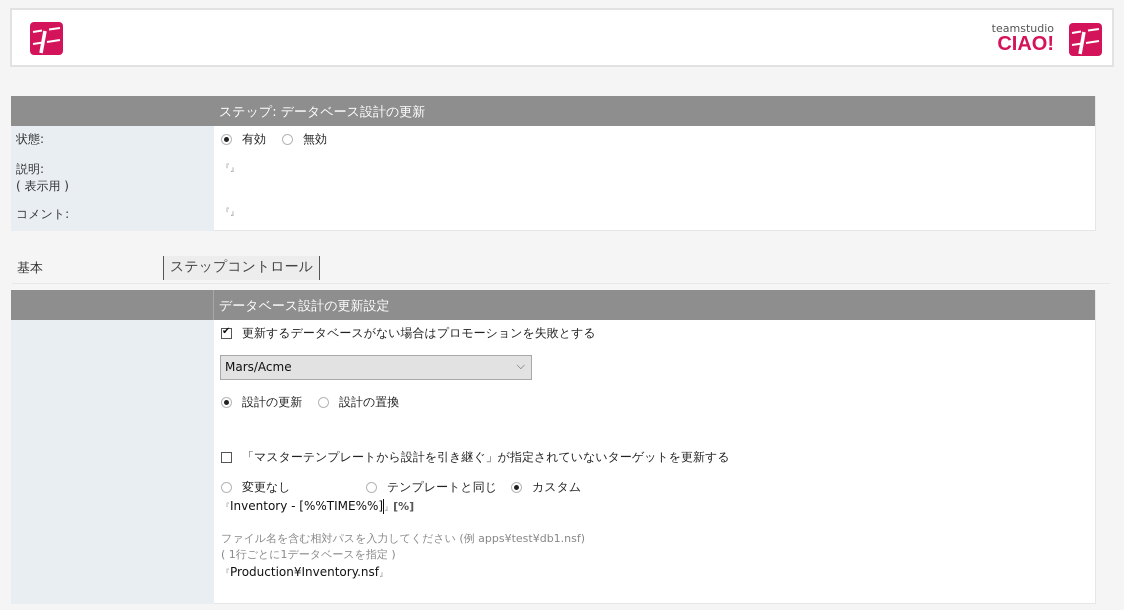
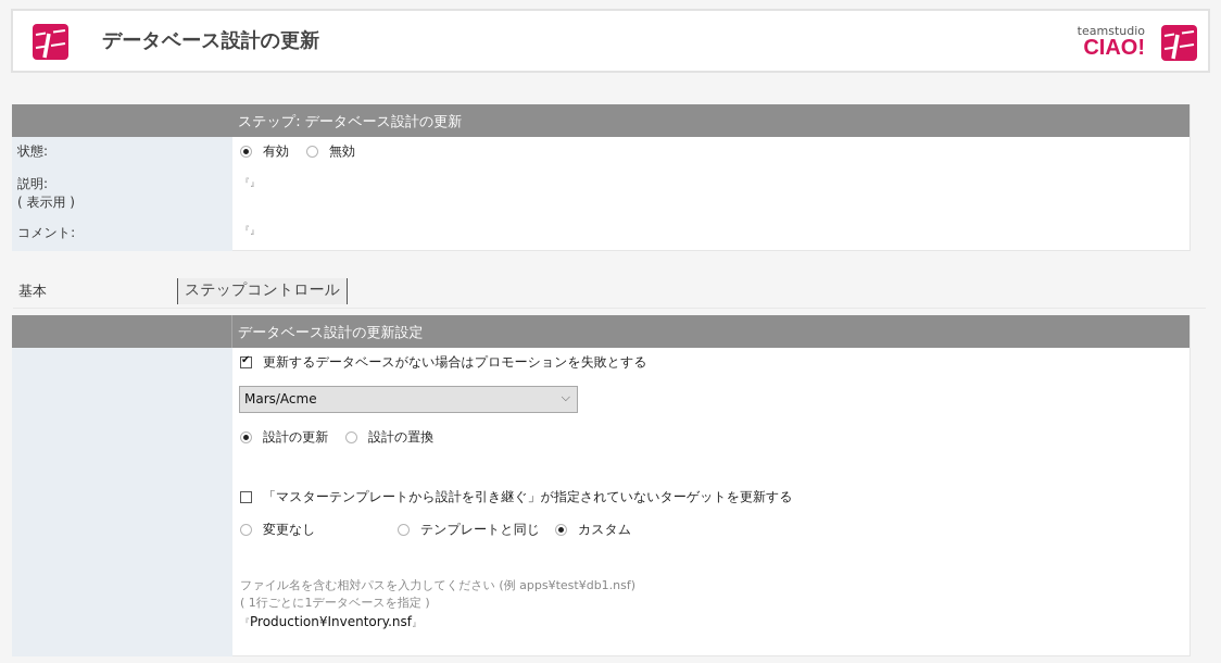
+ データベース設計の更新
  teamstudio
  CIAO!
  ステップ: データベース設計の更新
  状態:
  有効
  無効
  説明:
  ( 表示用 )
  『』
  コメント:
  『』
  基本
  ステップコントロール
  データベース設計の更新設定
  更新するデータベースがない場合はプロモーションを失敗とする
  Mars/Acme
  ⌵
  設計の更新
  設計の置換
  「マスターテンプレートから設計を引き継ぐ」が指定されていないターゲットを更新する
  変更なし
  テンプレートと同じ
  カスタム
- 『Inventory - [%%TIME%%]』[%]
  ファイル名を含む相対パスを入力してください (例 apps¥test¥db1.nsf)
  ( 1行ごとに1データベースを指定 )
  『Production¥Inventory.nsf』
